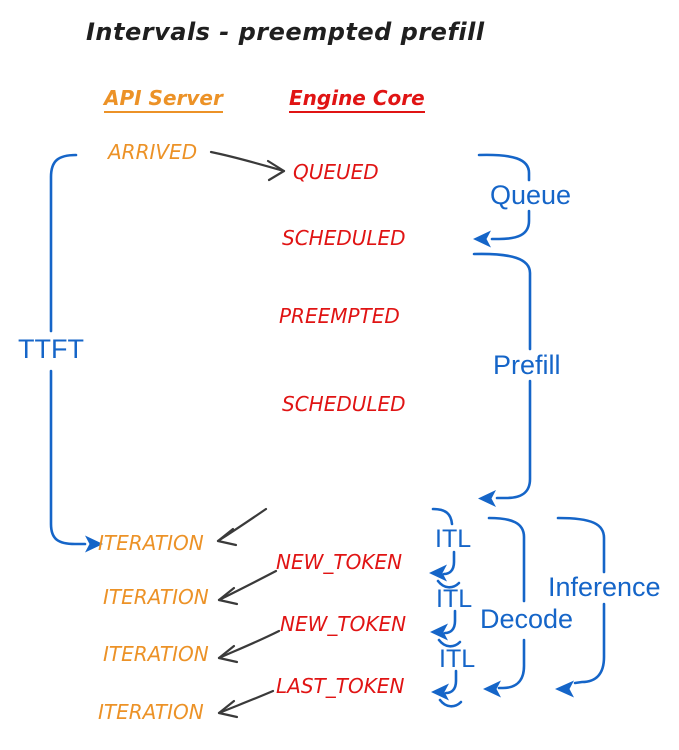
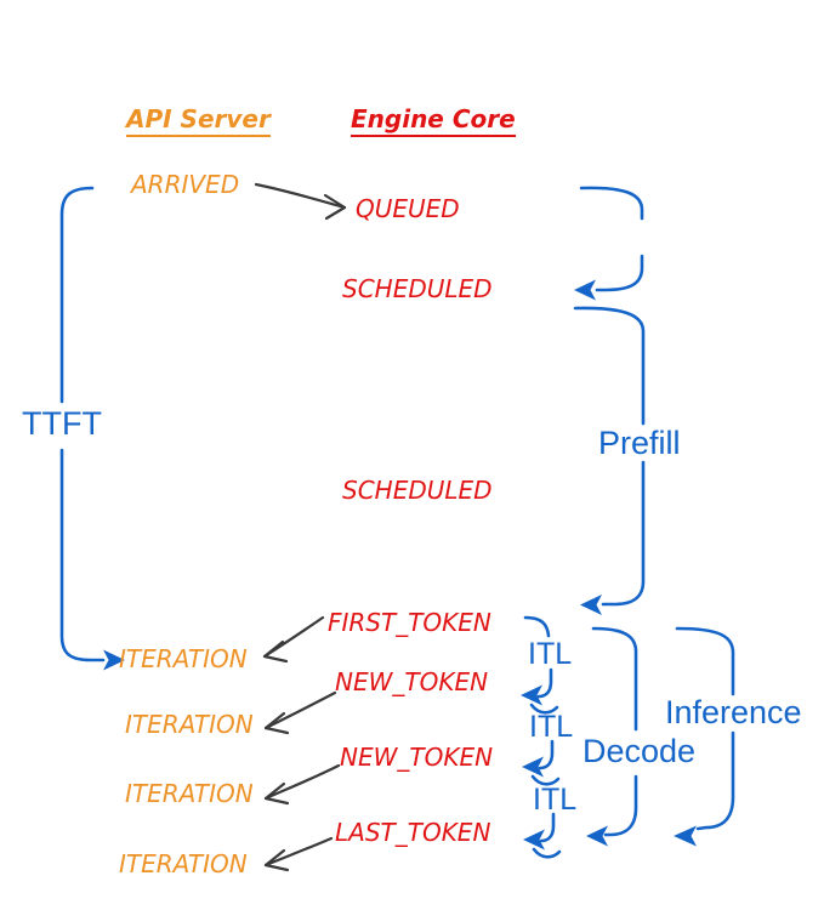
- Intervals - preempted prefill
  API Server
  Engine Core
  ARRIVED
  ITERATION
  ITERATION
  ITERATION
  ITERATION
  QUEUED
  SCHEDULED
- PREEMPTED
  SCHEDULED
+ FIRST_TOKEN
  NEW_TOKEN
  NEW_TOKEN
  LAST_TOKEN
  TTFT
- Queue
  Prefill
  ITL
  ITL
  ITL
  Decode
  Inference
